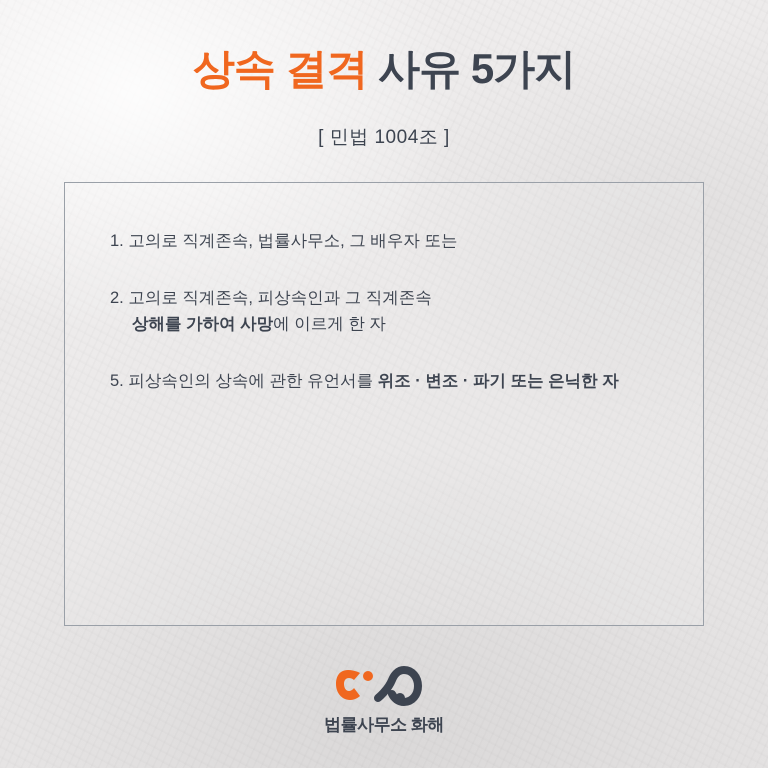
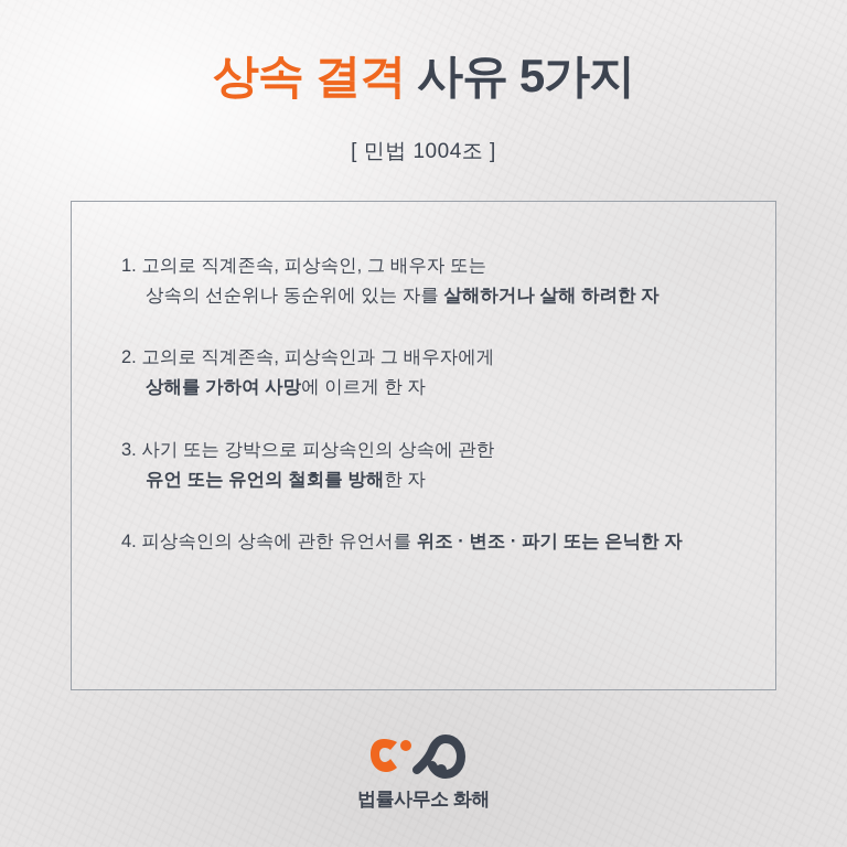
  상속 결격 사유 5가지
  [ 민법 1004조 ]
- 1. 고의로 직계존속, 법률사무소, 그 배우자 또는
+ 1. 고의로 직계존속, 피상속인, 그 배우자 또는
+ 상속의 선순위나 동순위에 있는 자를 살해하거나 살해 하려한 자
- 2. 고의로 직계존속, 피상속인과 그 직계존속
+ 2. 고의로 직계존속, 피상속인과 그 배우자에게
  상해를 가하여 사망에 이르게 한 자
+ 3. 사기 또는 강박으로 피상속인의 상속에 관한
+ 유언 또는 유언의 철회를 방해한 자
- 5. 피상속인의 상속에 관한 유언서를 위조 · 변조 · 파기 또는 은닉한 자
+ 4. 피상속인의 상속에 관한 유언서를 위조 · 변조 · 파기 또는 은닉한 자
  법률사무소 화해
